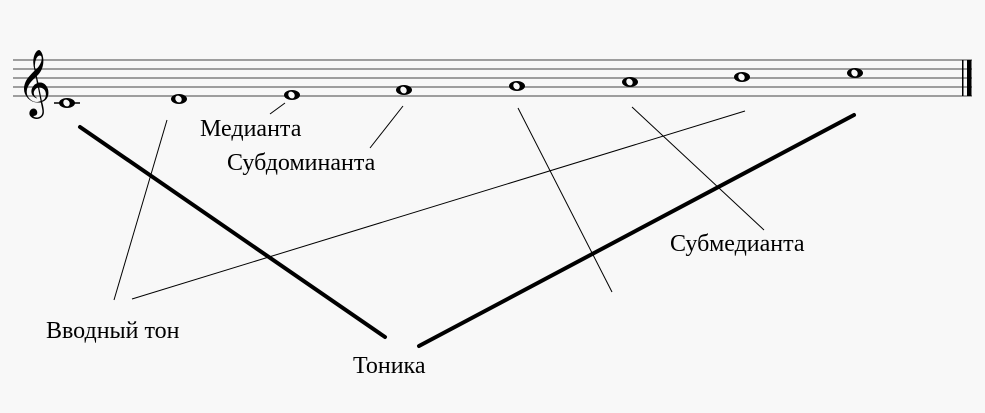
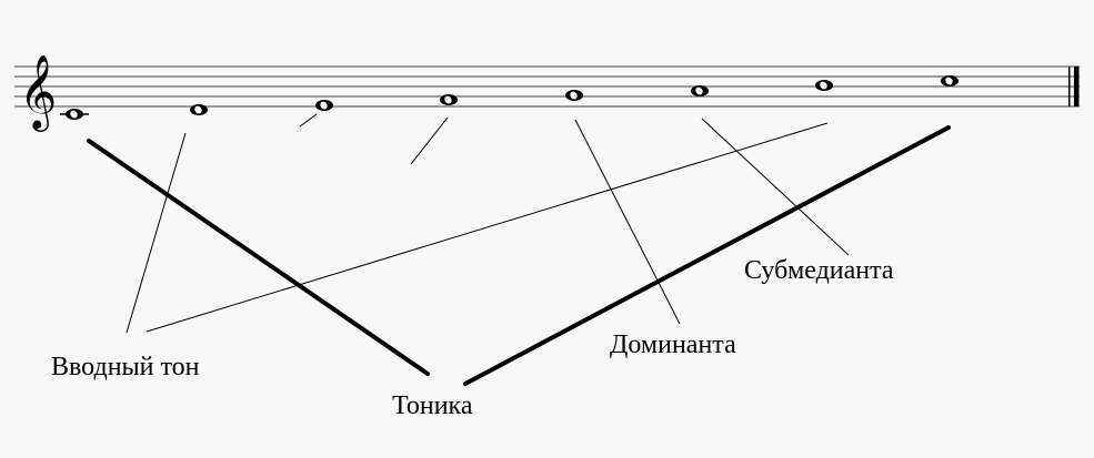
  𝄞
- Медианта
- Субдоминанта
  Субмедианта
+ Доминанта
  Вводный тон
  Тоника
